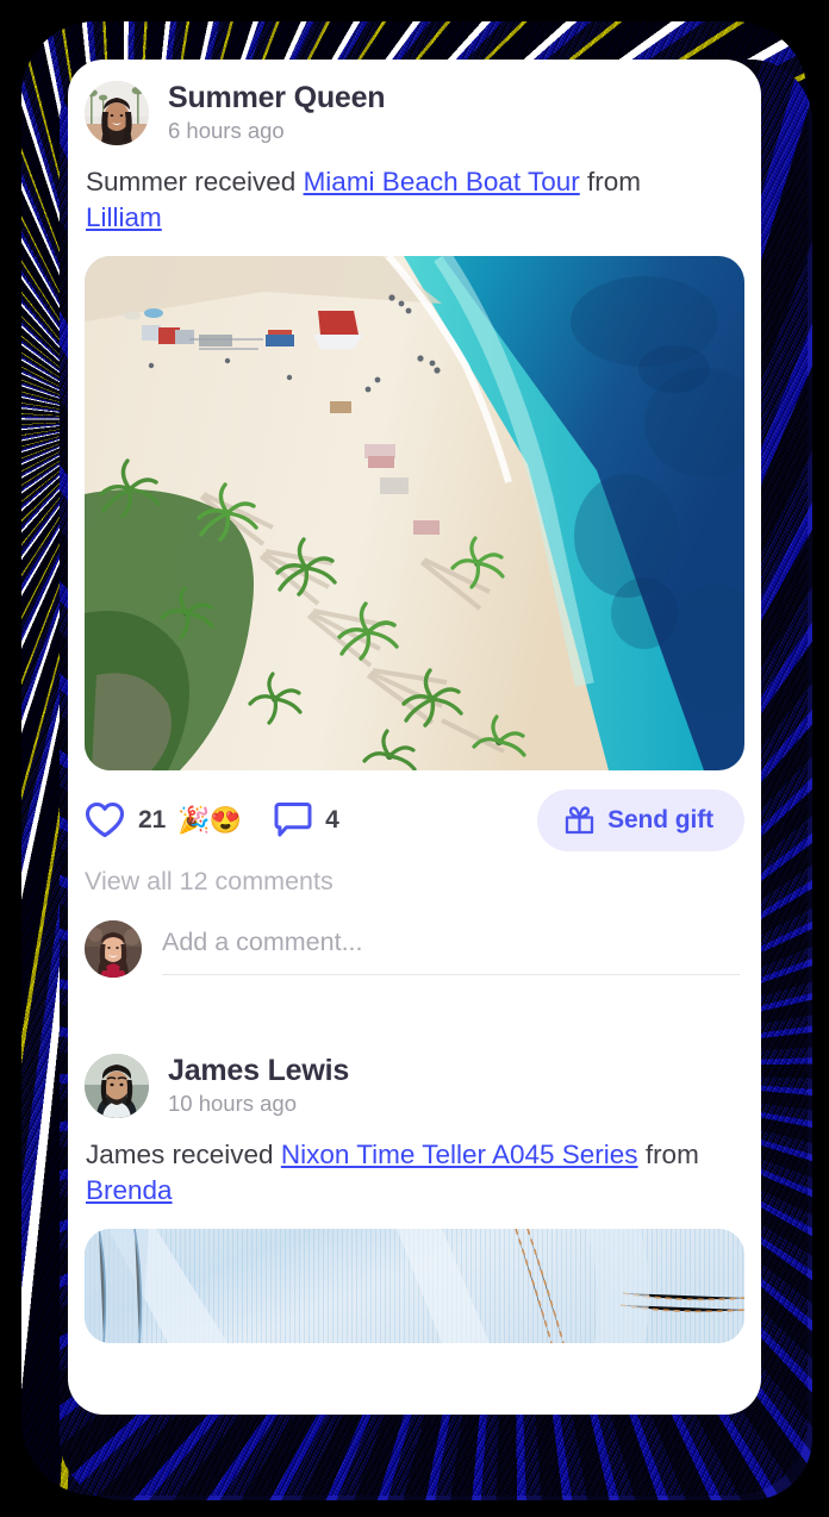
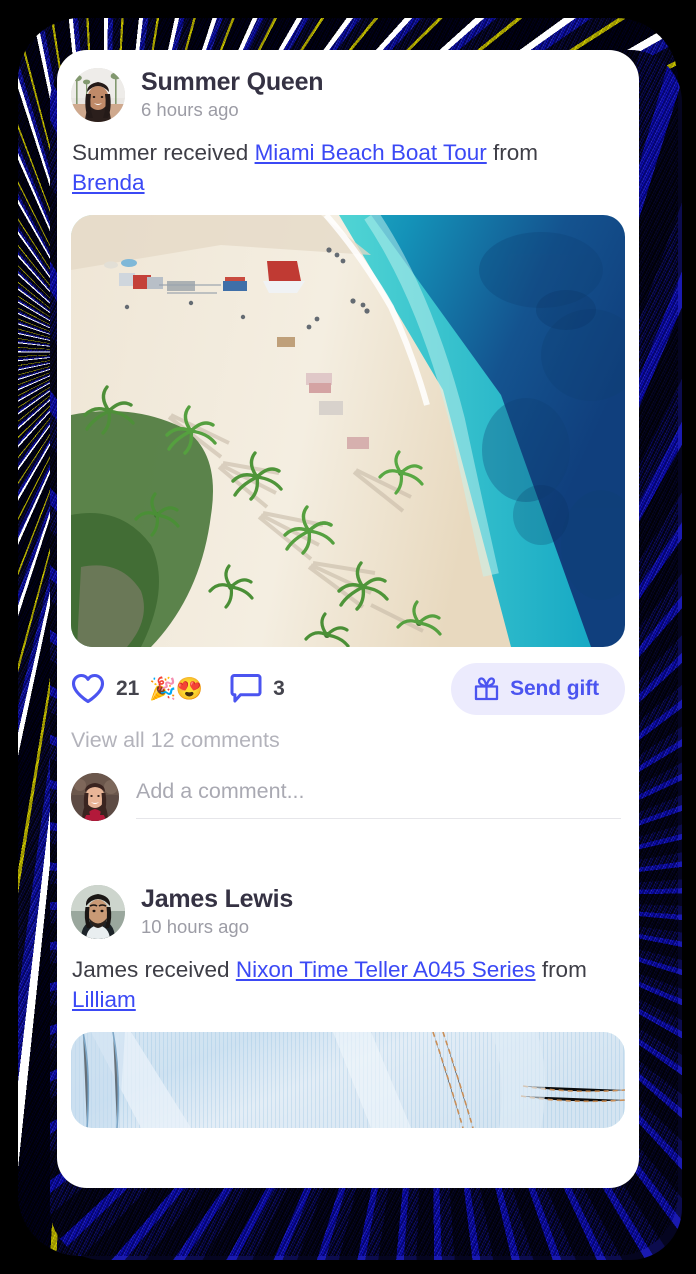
  Summer Queen
  6 hours ago
- Summer received Miami Beach Boat Tour from Lilliam
+ Summer received Miami Beach Boat Tour from Brenda
  21
  🎉😍
- 4
+ 3
  Send gift
  View all 12 comments
  Add a comment...
  James Lewis
  10 hours ago
- James received Nixon Time Teller A045 Series from Brenda
+ James received Nixon Time Teller A045 Series from Lilliam
